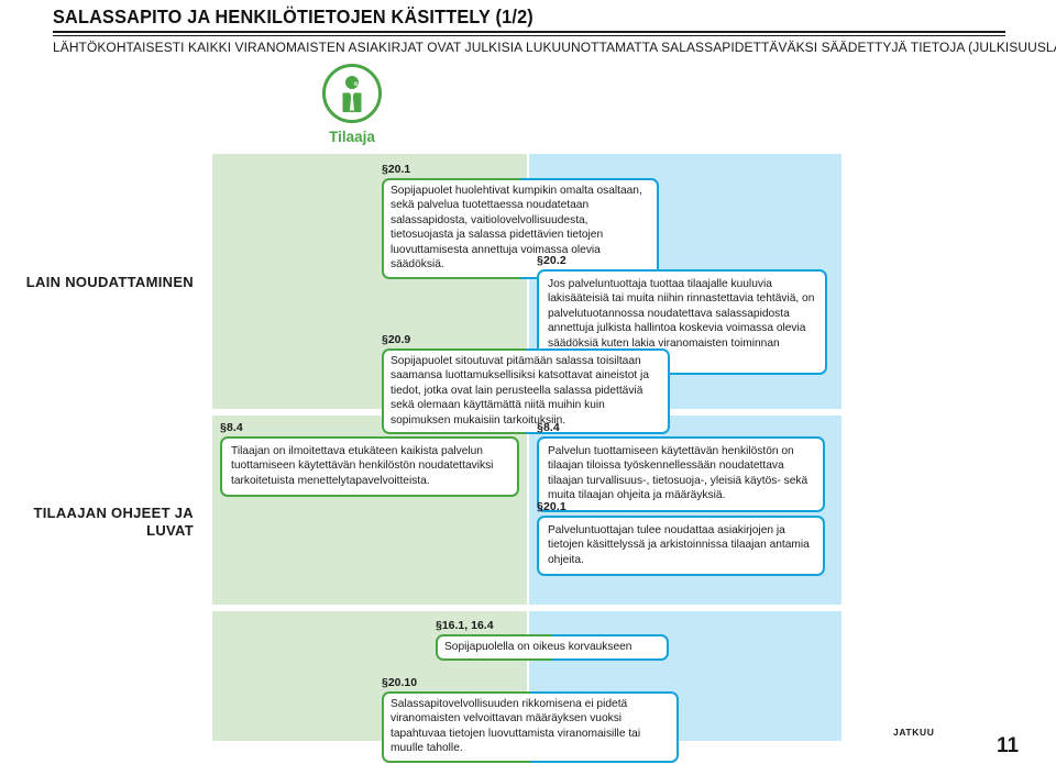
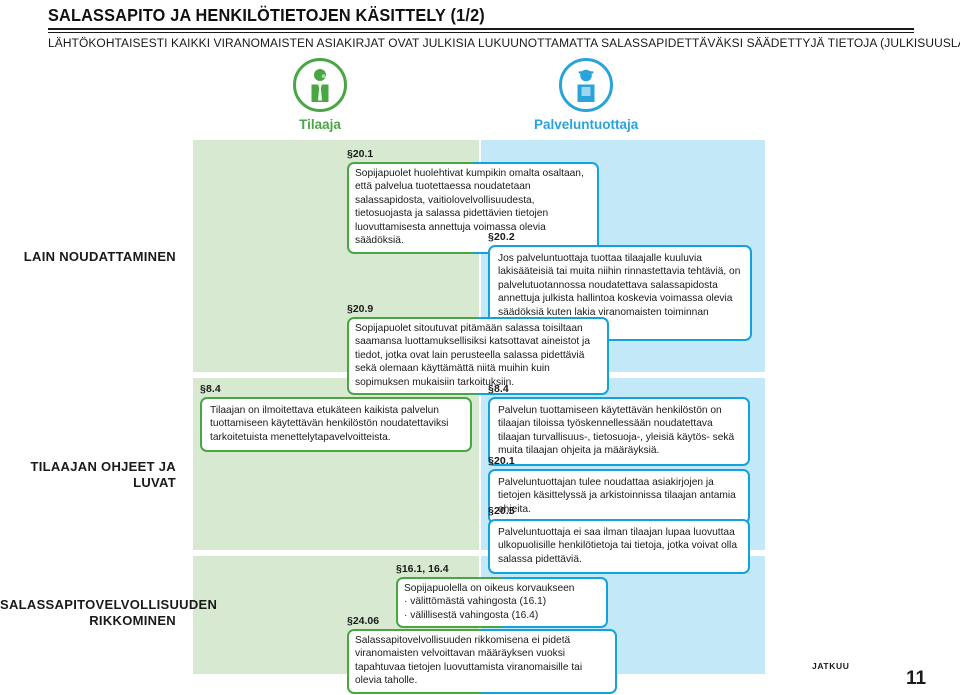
  SALASSAPITO JA HENKILÖTIETOJEN KÄSITTELY (1/2)
  LÄHTÖKOHTAISESTI KAIKKI VIRANOMAISTEN ASIAKIRJAT OVAT JULKISIA LUKUUNOTTAMATTA SALASSAPIDETTÄVÄKSI SÄÄDETTYJÄ TIETOJA (JULKISUUSL
  Tilaaja
+ Palveluntuottaja
  LAIN NOUDATTAMINEN
  TILAAJAN OHJEET JA LUVAT
+ SALASSAPITOVELVOLLISUUDEN
+ RIKKOMINEN
  §20.1
- Sopijapuolet huolehtivat kumpikin omalta osaltaan, sekä palvelua tuotettaessa noudatetaan salassapidosta, vaitiolovelvollisuudesta, tietosuojasta ja salassa pidettävien tietojen luovuttamisesta annettuja voimassa olevia säädöksiä.
+ Sopijapuolet huolehtivat kumpikin omalta osaltaan, että palvelua tuotettaessa noudatetaan salassapidosta, vaitiolovelvollisuudesta, tietosuojasta ja salassa pidettävien tietojen luovuttamisesta annettuja voimassa olevia säädöksiä.
  §20.2
  Jos palveluntuottaja tuottaa tilaajalle kuuluvia lakisääteisiä tai muita niihin rinnastettavia tehtäviä, on palvelutuotannossa noudatettava salassapidosta annettuja julkista hallintoa koskevia voimassa olevia säädöksiä kuten lakia viranomaisten toiminnan
  §20.9
  Sopijapuolet sitoutuvat pitämään salassa toisiltaan saamansa luottamuksellisiksi katsottavat aineistot ja tiedot, jotka ovat lain perusteella salassa pidettäviä sekä olemaan käyttämättä niitä muihin kuin sopimuksen mukaisiin tarkoituksiin.
  §8.4
  Tilaajan on ilmoitettava etukäteen kaikista palvelun tuottamiseen käytettävän henkilöstön noudatettaviksi tarkoitetuista menettelytapavelvoitteista.
  §8.4
  Palvelun tuottamiseen käytettävän henkilöstön on tilaajan tiloissa työskennellessään noudatettava tilaajan turvallisuus-, tietosuoja-, yleisiä käytös- sekä muita tilaajan ohjeita ja määräyksiä.
  §20.1
  Palveluntuottajan tulee noudattaa asiakirjojen ja tietojen käsittelyssä ja arkistoinnissa tilaajan antamia ohjeita.
+ §20.5
+ Palveluntuottaja ei saa ilman tilaajan lupaa luovuttaa ulkopuolisille henkilötietoja tai tietoja, jotka voivat olla salassa pidettäviä.
  §16.1, 16.4
  Sopijapuolella on oikeus korvaukseen
+ välittömästä vahingosta (16.1)
+ välillisestä vahingosta (16.4)
- §20.10
+ §24.06
- Salassapitovelvollisuuden rikkomisena ei pidetä viranomaisten velvoittavan määräyksen vuoksi tapahtuvaa tietojen luovuttamista viranomaisille tai muulle taholle.
+ Salassapitovelvollisuuden rikkomisena ei pidetä viranomaisten velvoittavan määräyksen vuoksi tapahtuvaa tietojen luovuttamista viranomaisille tai olevia taholle.
  JATKUU
  11
